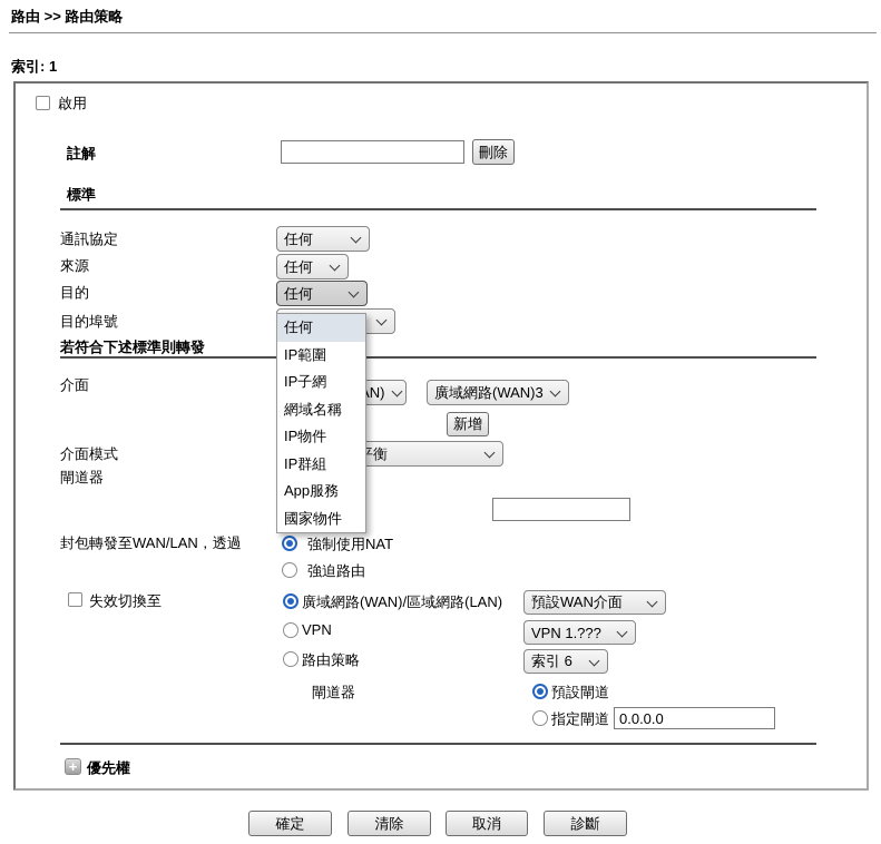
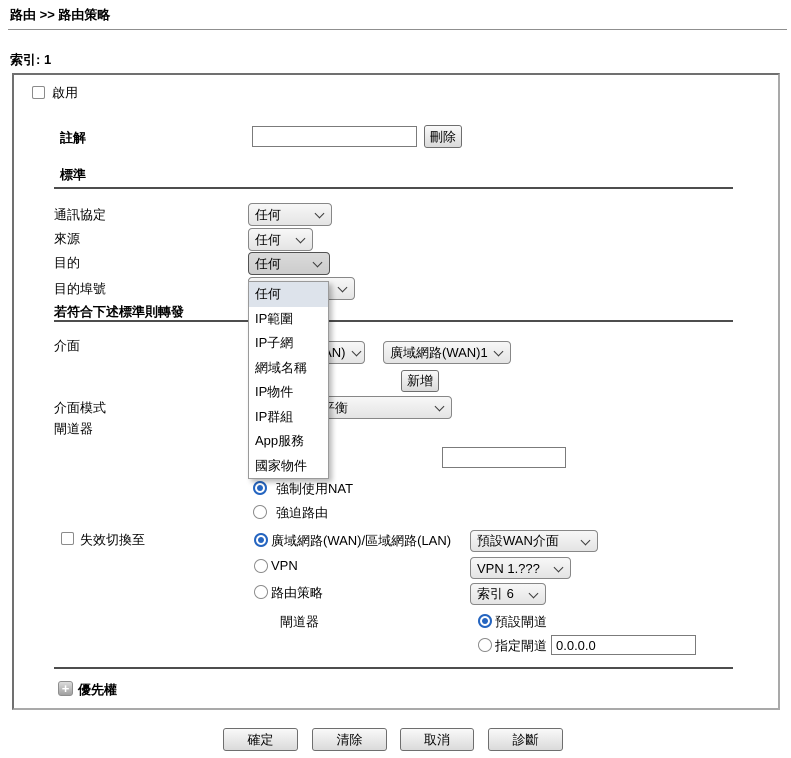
  路由 >> 路由策略
  索引: 1
  啟用
  註解
  刪除
  標準
  通訊協定
  任何
  來源
  任何
  目的
  任何
  目的埠號
  若符合下述標準則轉發
  介面
- 廣域網路(WAN)3
+ 廣域網路(WAN)1
  新增
  介面模式
  閘道器
- 封包轉發至WAN/LAN，透過
  強制使用NAT
  強迫路由
  失效切換至
  廣域網路(WAN)/區域網路(LAN)
  預設WAN介面
  VPN
  VPN 1.???
  路由策略
  索引 6
  閘道器
  預設閘道
  指定閘道
  0.0.0.0
  +
  優先權
  任何
  IP範圍
  IP子網
  網域名稱
  IP物件
  IP群組
  App服務
  國家物件
  確定
  清除
  取消
  診斷
